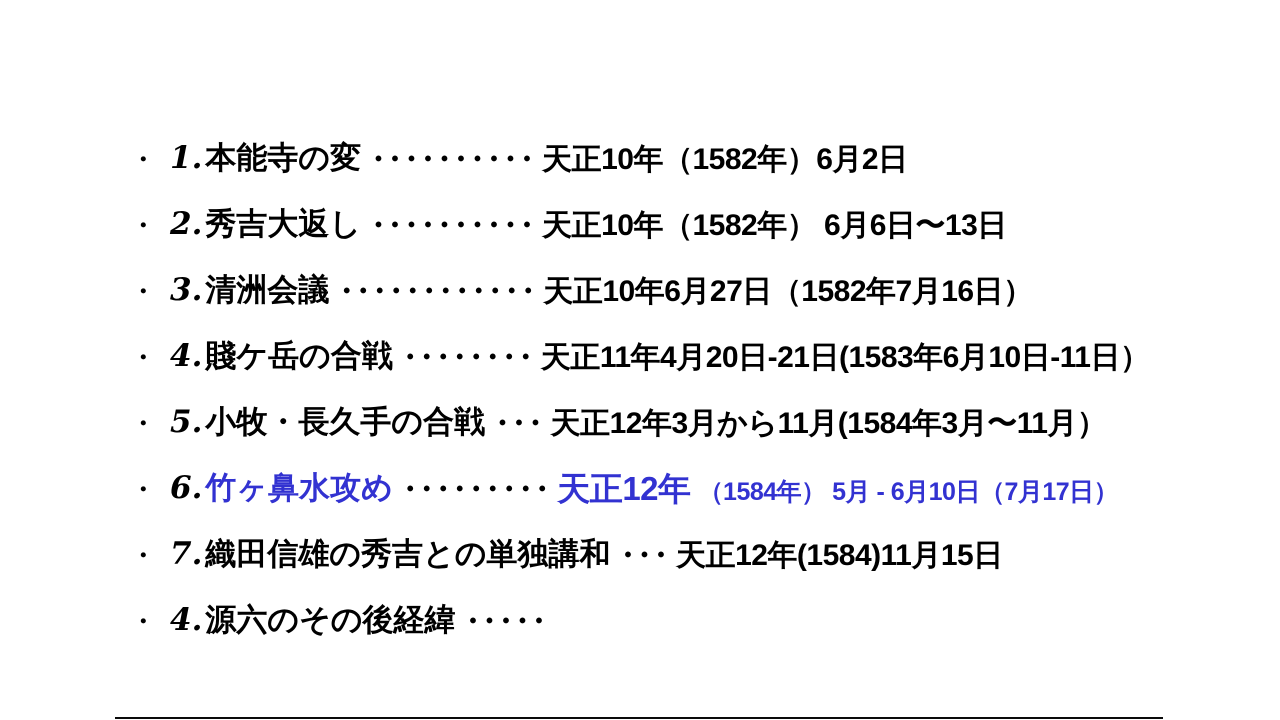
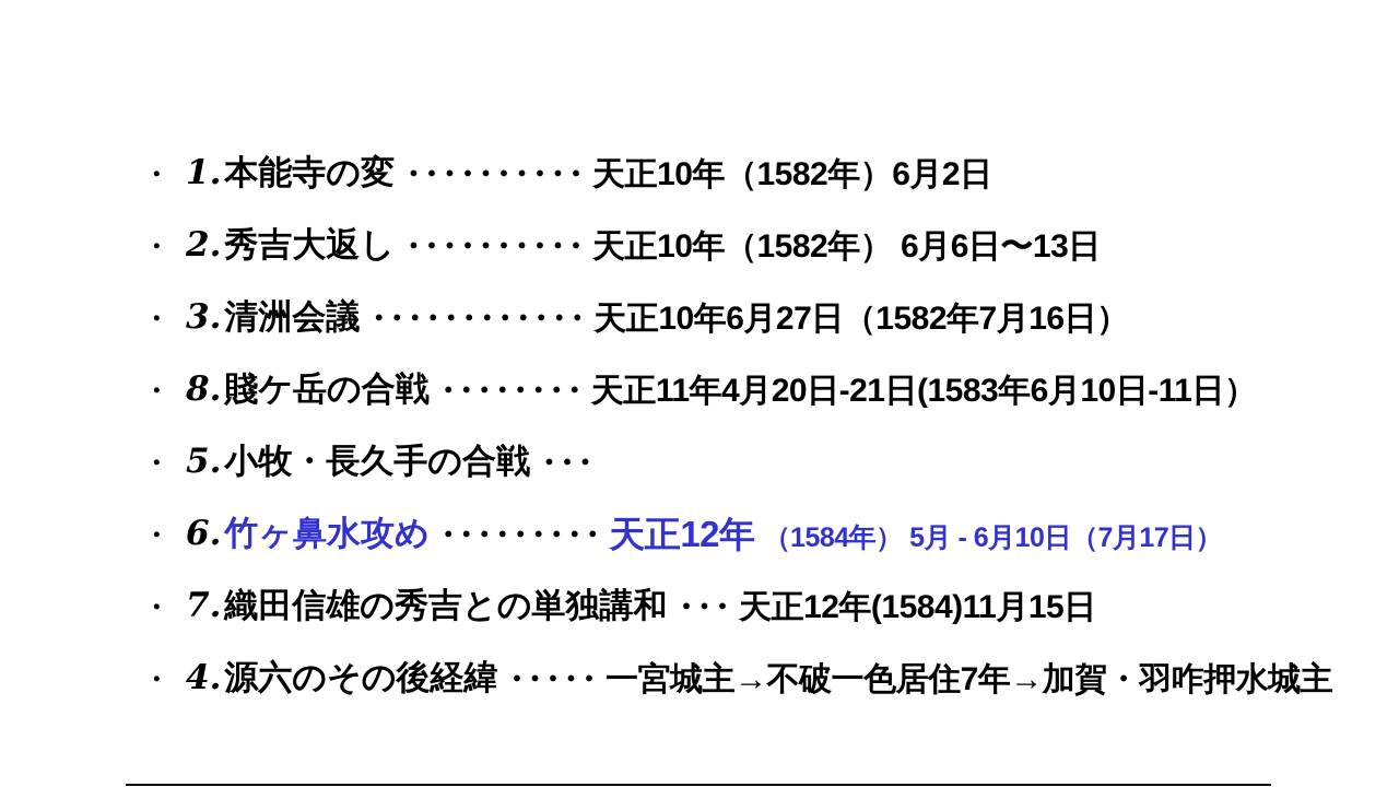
  ・
  1.本能寺の変
  ・・・・・・・・・・
  天正10年（1582年）6月2日
  ・
  2.秀吉大返し
  ・・・・・・・・・・
  天正10年（1582年） 6月6日〜13日
  ・
  3.清洲会議
  ・・・・・・・・・・・・
  天正10年6月27日（1582年7月16日）
  ・
- 4.賤ケ岳の合戦
+ 8.賤ケ岳の合戦
  ・・・・・・・・
  天正11年4月20日-21日(1583年6月10日-11日）
  ・
  5.小牧・長久手の合戦
  ・・・
- 天正12年3月から11月(1584年3月〜11月）
  ・
  6.竹ヶ鼻水攻め
  ・・・・・・・・・
  天正12年 （1584年） 5月 - 6月10日（7月17日）
  ・
  7.織田信雄の秀吉との単独講和
  ・・・
  天正12年(1584)11月15日
  ・
  4.源六のその後経緯
  ・・・・・
+ 一宮城主→不破一色居住7年→加賀・羽咋押水城主
